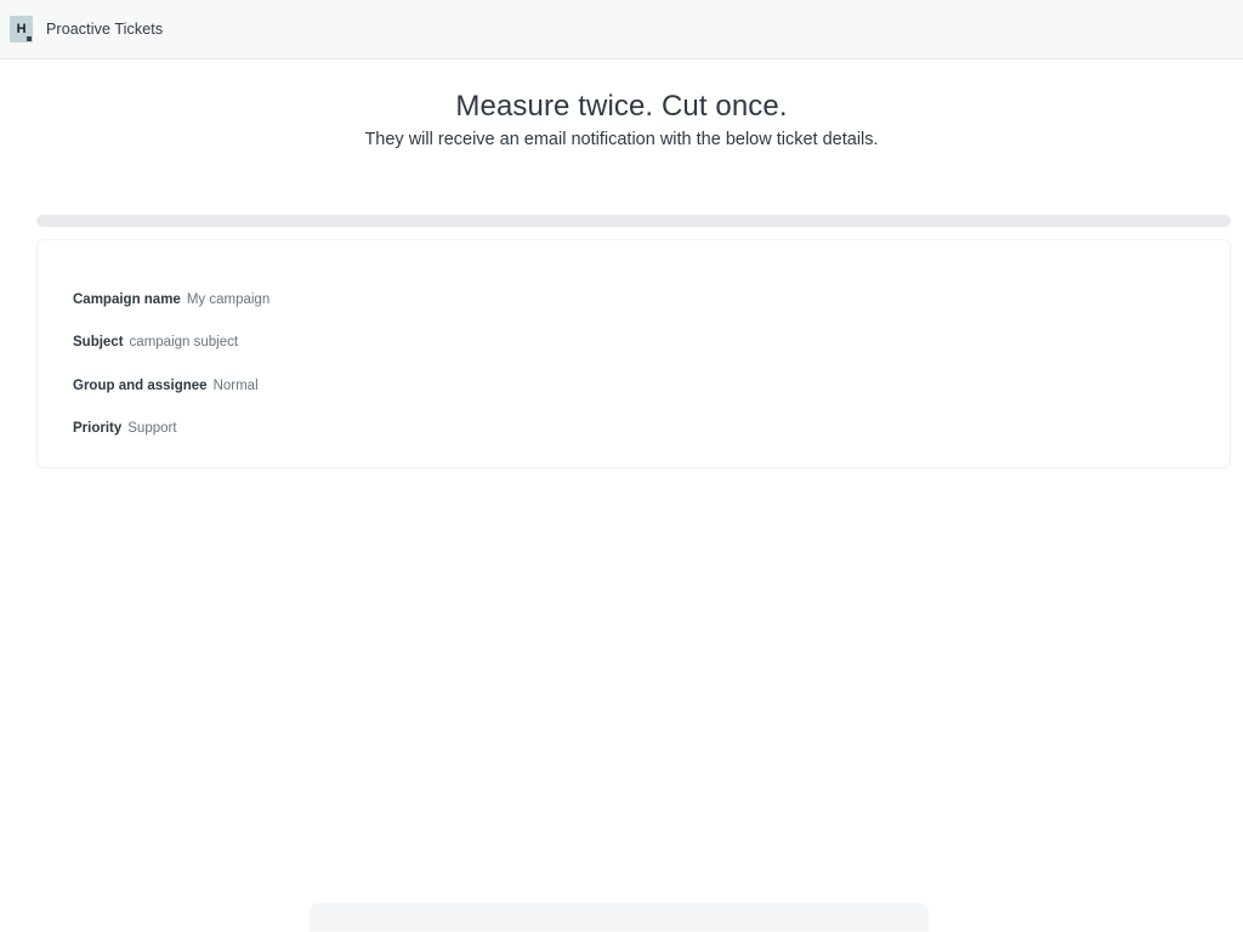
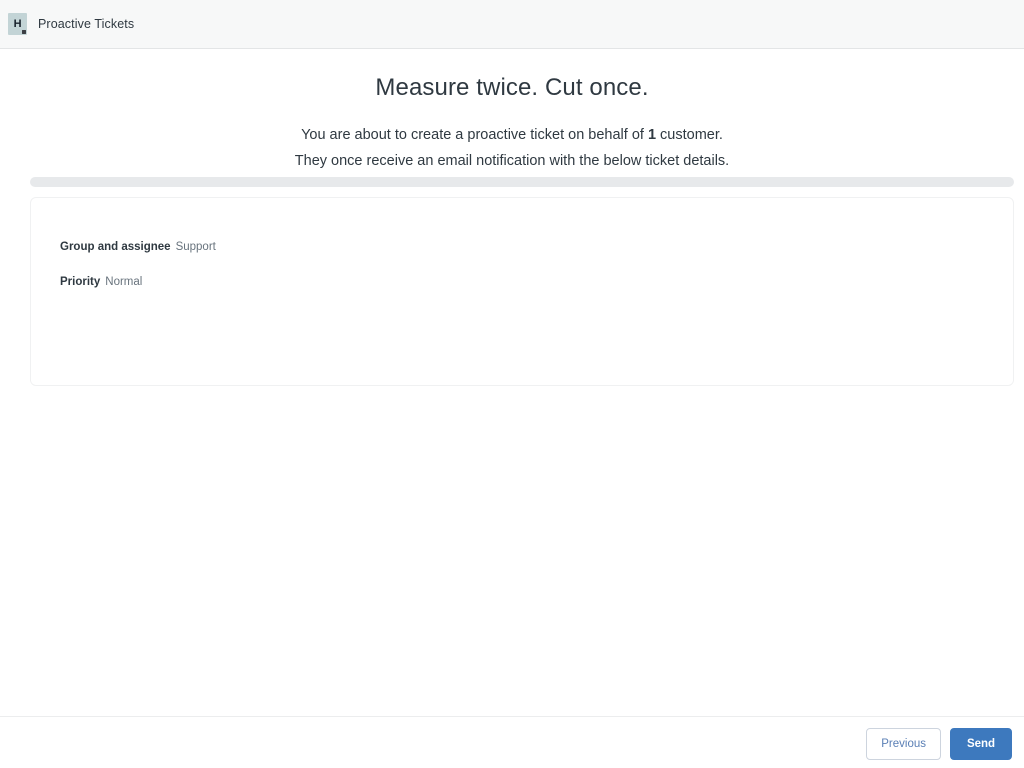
  H
  Proactive Tickets
  Measure twice. Cut once.
+ You are about to create a proactive ticket on behalf of 1 customer.
- They will receive an email notification with the below ticket details.
+ They once receive an email notification with the below ticket details.
- Campaign name
- My campaign
- Subject
- campaign subject
  Group and assignee
- Normal
+ Support
  Priority
- Support
+ Normal
+ Previous
+ Send
